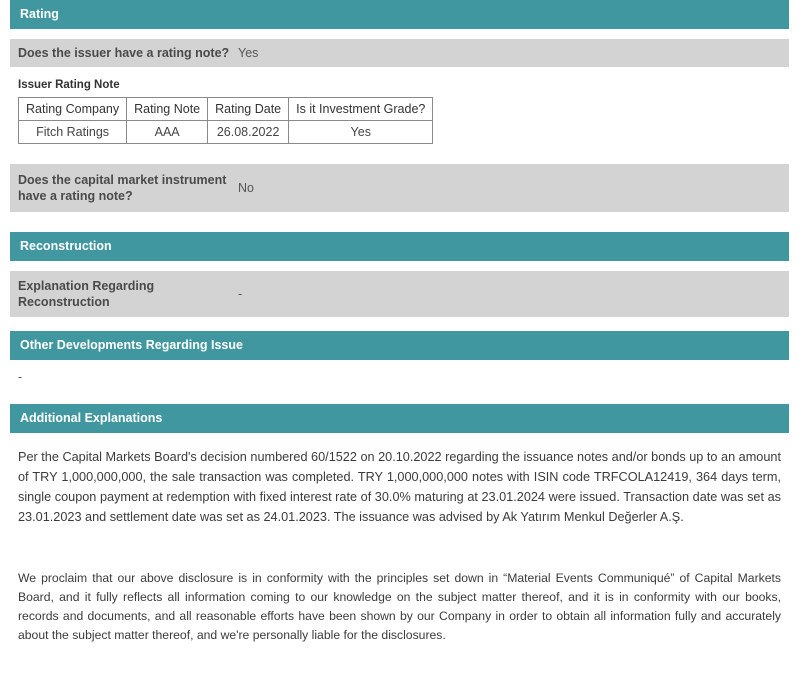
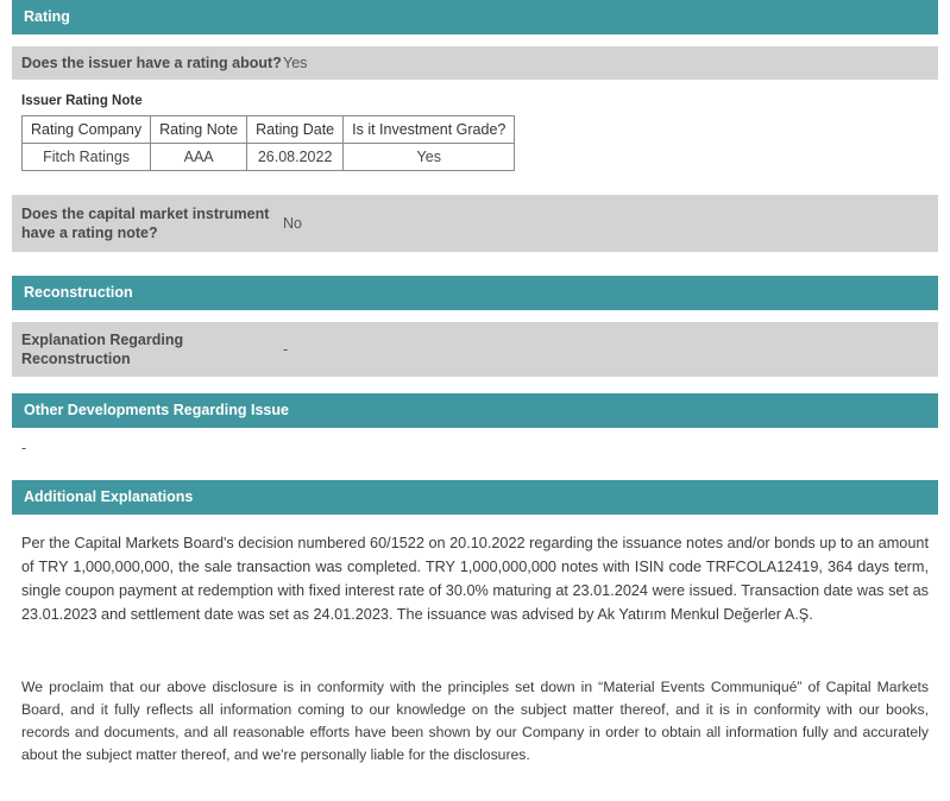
  Rating
- Does the issuer have a rating note?
+ Does the issuer have a rating about?
  Yes
  Issuer Rating Note
  Rating Company	Rating Note	Rating Date	Is it Investment Grade?
  Fitch Ratings	AAA	26.08.2022	Yes
  Does the capital market instrument have a rating note?
  No
  Reconstruction
  Explanation Regarding Reconstruction
  -
  Other Developments Regarding Issue
  -
  Additional Explanations
  Per the Capital Markets Board's decision numbered 60/1522 on 20.10.2022 regarding the issuance notes and/or bonds up to an amount of TRY 1,000,000,000, the sale transaction was completed. TRY 1,000,000,000 notes with ISIN code TRFCOLA12419, 364 days term, single coupon payment at redemption with fixed interest rate of 30.0% maturing at 23.01.2024 were issued. Transaction date was set as 23.01.2023 and settlement date was set as 24.01.2023. The issuance was advised by Ak Yatırım Menkul Değerler A.Ş.
  We proclaim that our above disclosure is in conformity with the principles set down in “Material Events Communiqué” of Capital Markets Board, and it fully reflects all information coming to our knowledge on the subject matter thereof, and it is in conformity with our books, records and documents, and all reasonable efforts have been shown by our Company in order to obtain all information fully and accurately about the subject matter thereof, and we're personally liable for the disclosures.
